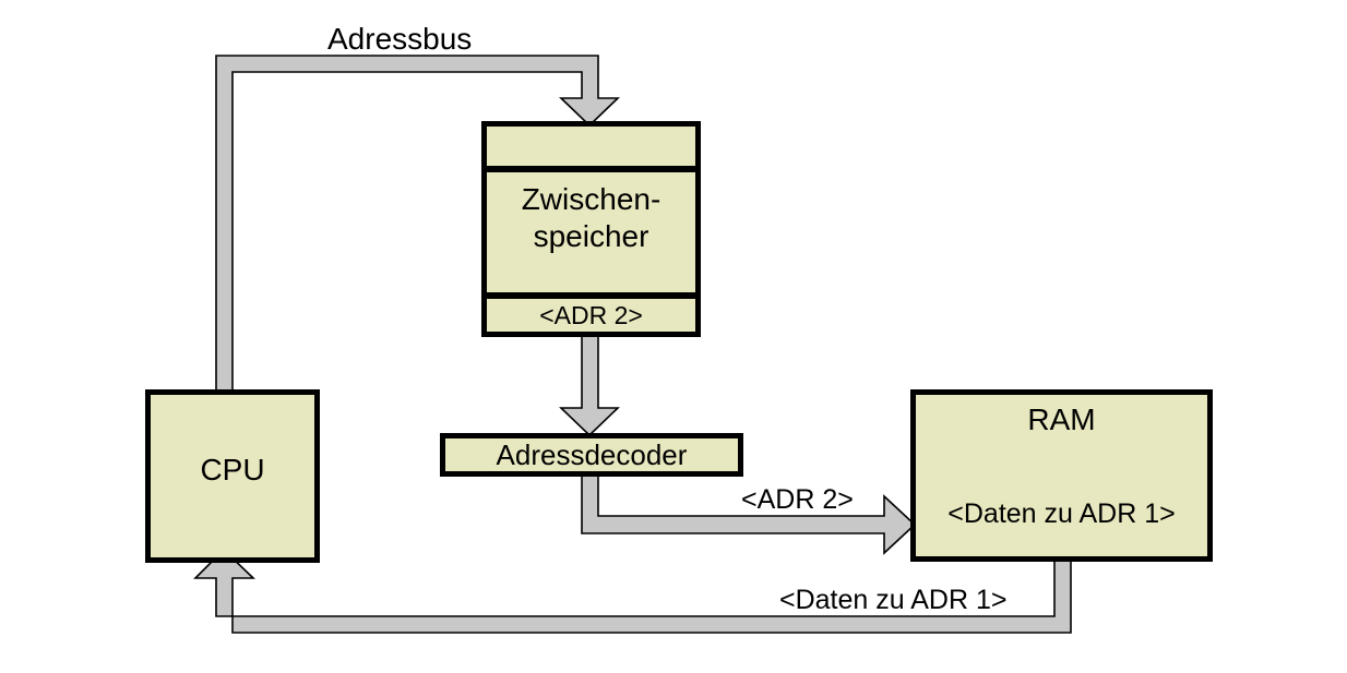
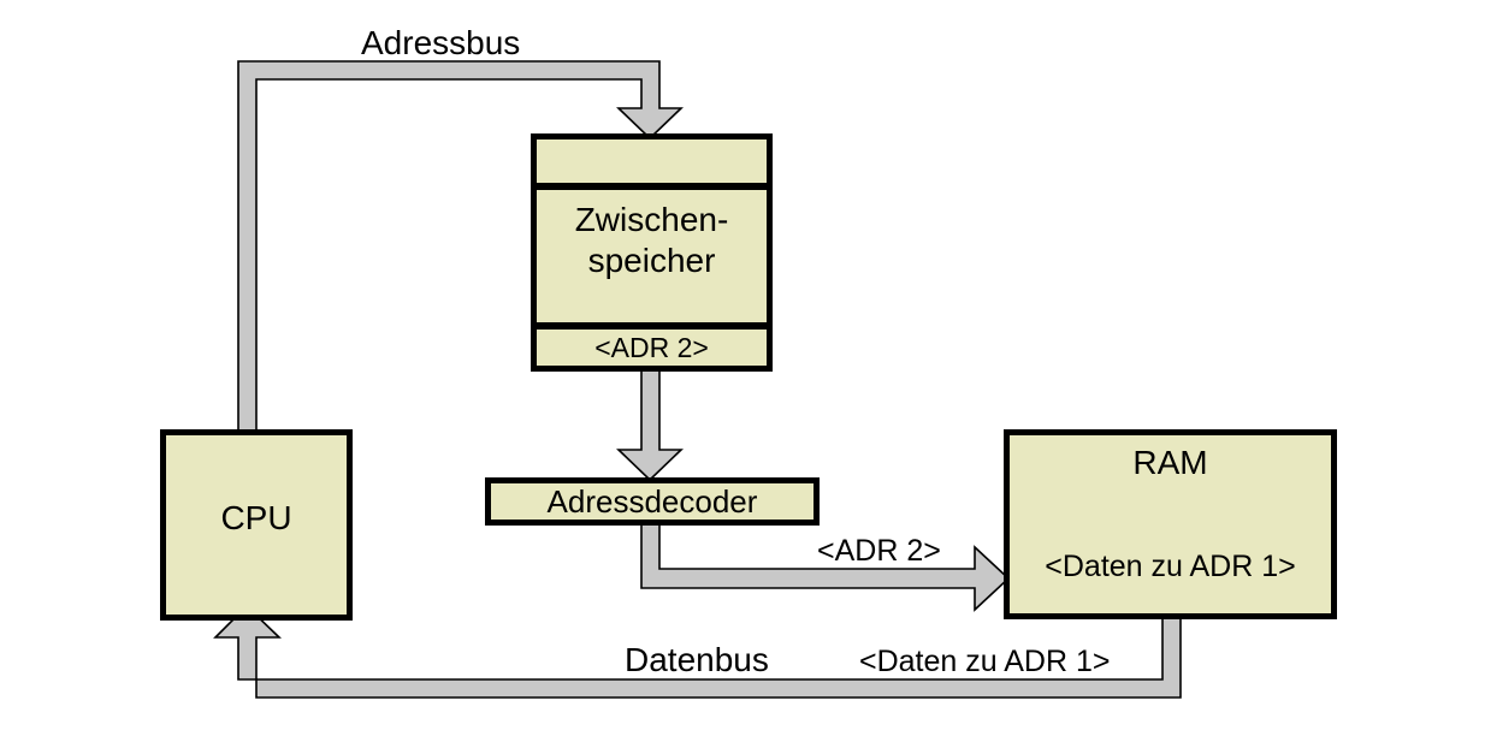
  CPU
  Zwischen-
  speicher
  <ADR 2>
  Adressdecoder
  RAM
  <Daten zu ADR 1>
  Adressbus
  <ADR 2>
+ Datenbus
  <Daten zu ADR 1>
